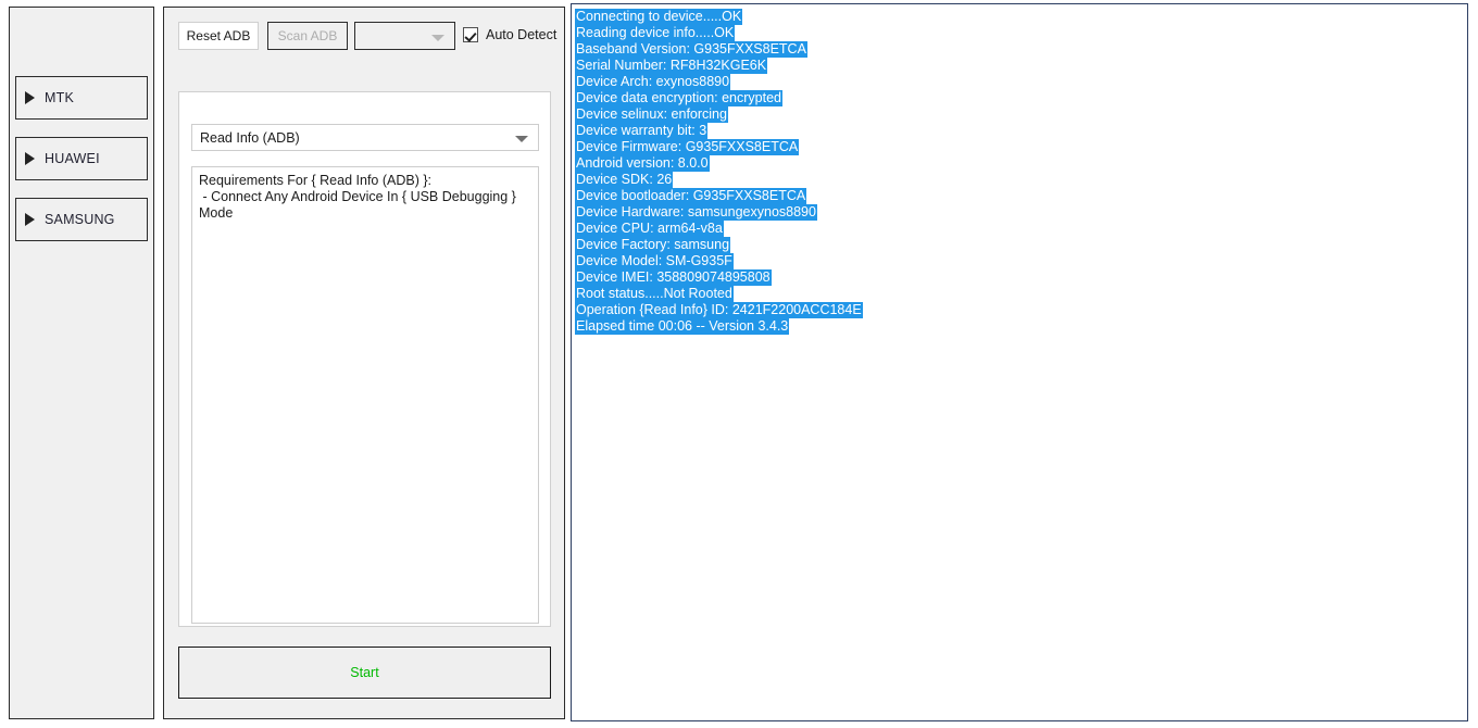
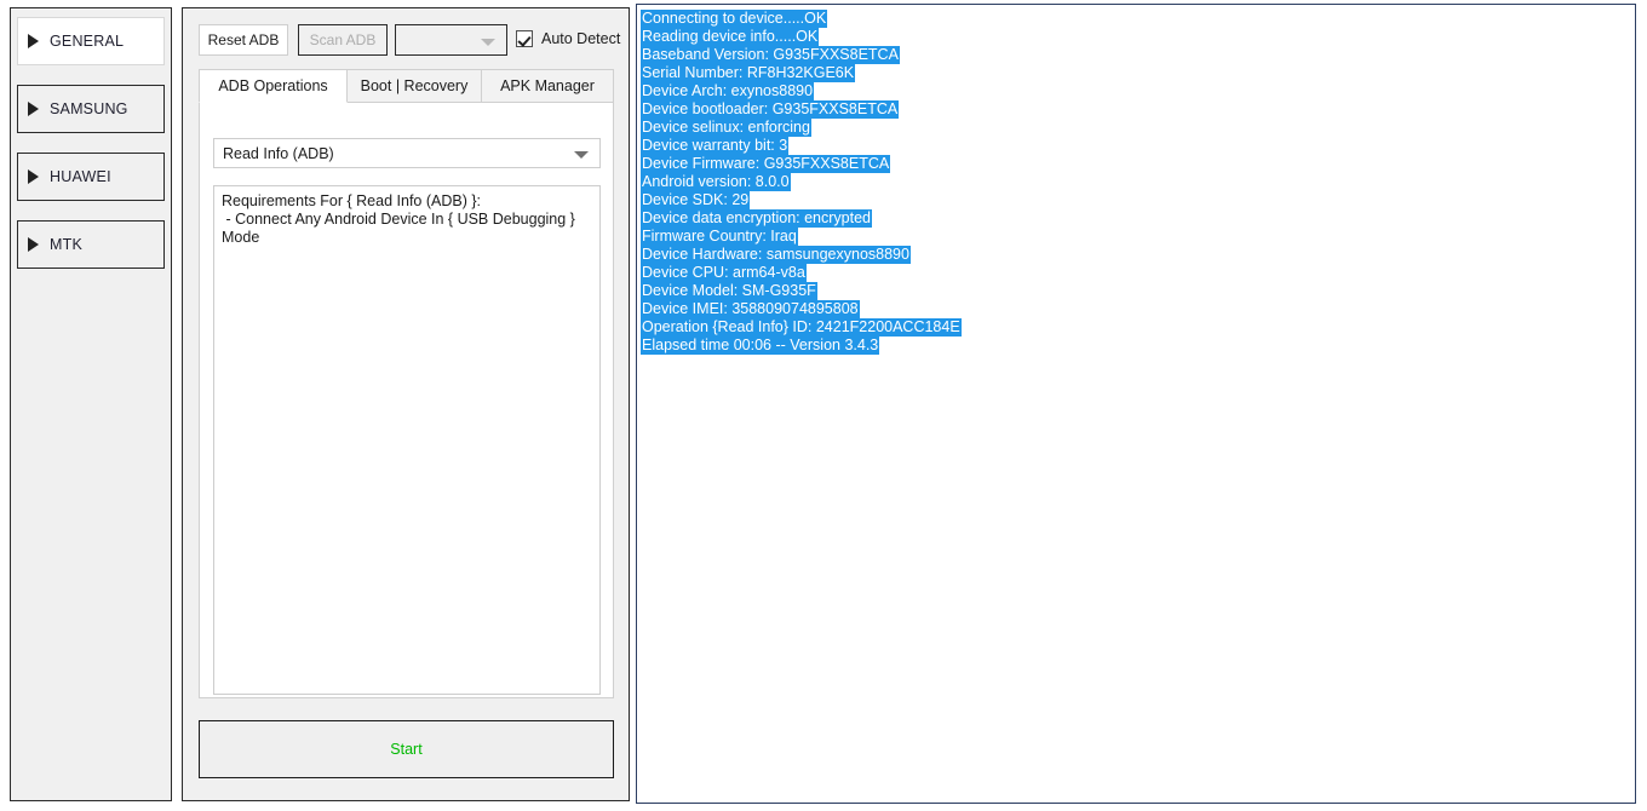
+ GENERAL
- MTK
+ SAMSUNG
  HUAWEI
- SAMSUNG
+ MTK
  Reset ADB
  Scan ADB
  Auto Detect
+ ADB Operations
+ Boot | Recovery
+ APK Manager
  Read Info (ADB)
  Requirements For { Read Info (ADB) }:
  - Connect Any Android Device In { USB Debugging }
  Mode
  Start
  Connecting to device.....OK
  Reading device info.....OK
  Baseband Version: G935FXXS8ETCA
  Serial Number: RF8H32KGE6K
  Device Arch: exynos8890
- Device data encryption: encrypted
+ Device bootloader: G935FXXS8ETCA
  Device selinux: enforcing
  Device warranty bit: 3
  Device Firmware: G935FXXS8ETCA
  Android version: 8.0.0
- Device SDK: 26
+ Device SDK: 29
- Device bootloader: G935FXXS8ETCA
+ Device data encryption: encrypted
+ Firmware Country: Iraq
  Device Hardware: samsungexynos8890
  Device CPU: arm64-v8a
- Device Factory: samsung
  Device Model: SM-G935F
  Device IMEI: 358809074895808
- Root status.....Not Rooted
  Operation {Read Info} ID: 2421F2200ACC184E
  Elapsed time 00:06 -- Version 3.4.3
